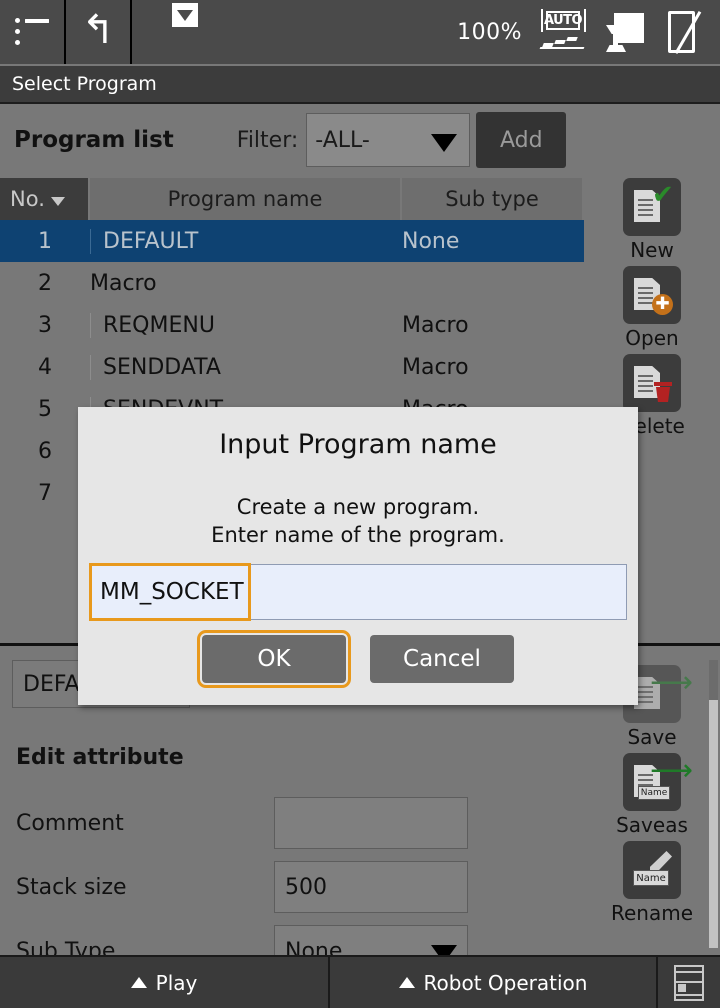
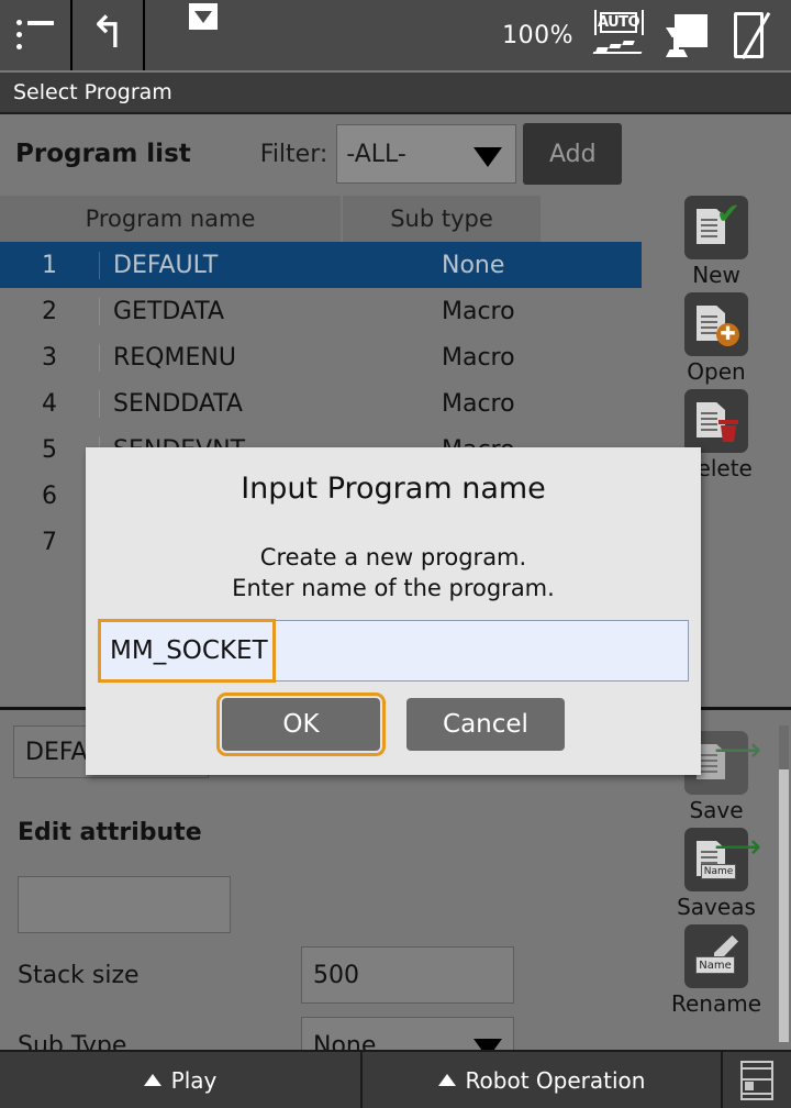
  ↰
  100%
  AUTO
  Select Program
  Program list
  Filter:
  -ALL-
  Add
- No.
  Program name
  Sub type
  1
  DEFAULT
  None
  2
+ GETDATA
  Macro
  3
  REQMENU
  Macro
  4
  SENDDATA
  Macro
  5
  6
  7
  ✔
  New
  ✚
  Open
  elete
  Edit attribute
- Comment
  Stack size
  500
  Sub Type
  None
  ⟶
  Save
  ⟶
  Name
  Saveas
  Name
  Rename
  Input Program name
  Create a new program.
  Enter name of the program.
  MM_SOCKET
  OK
  Cancel
  Play
  Robot Operation
